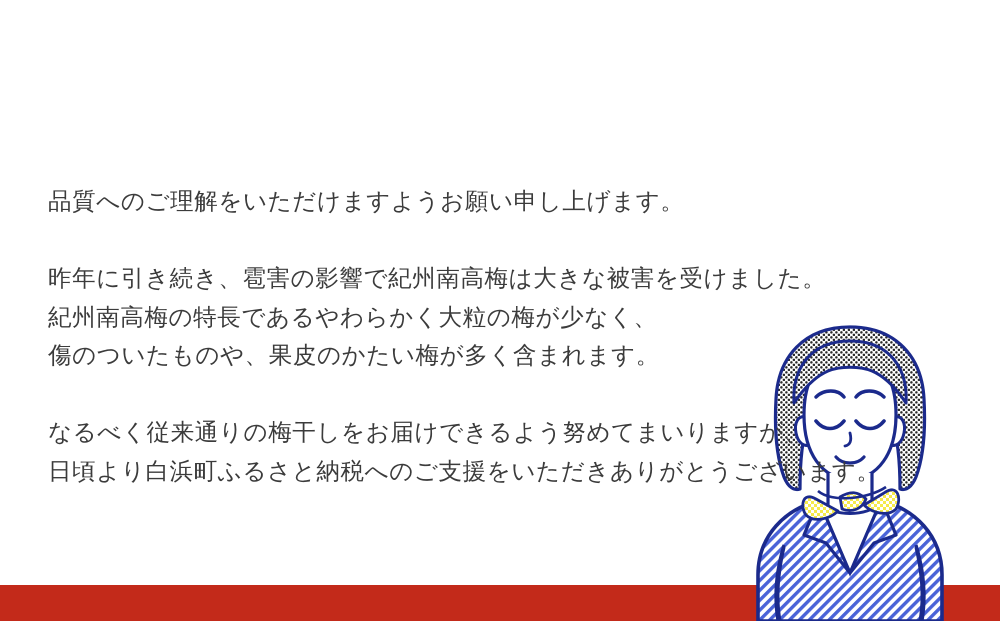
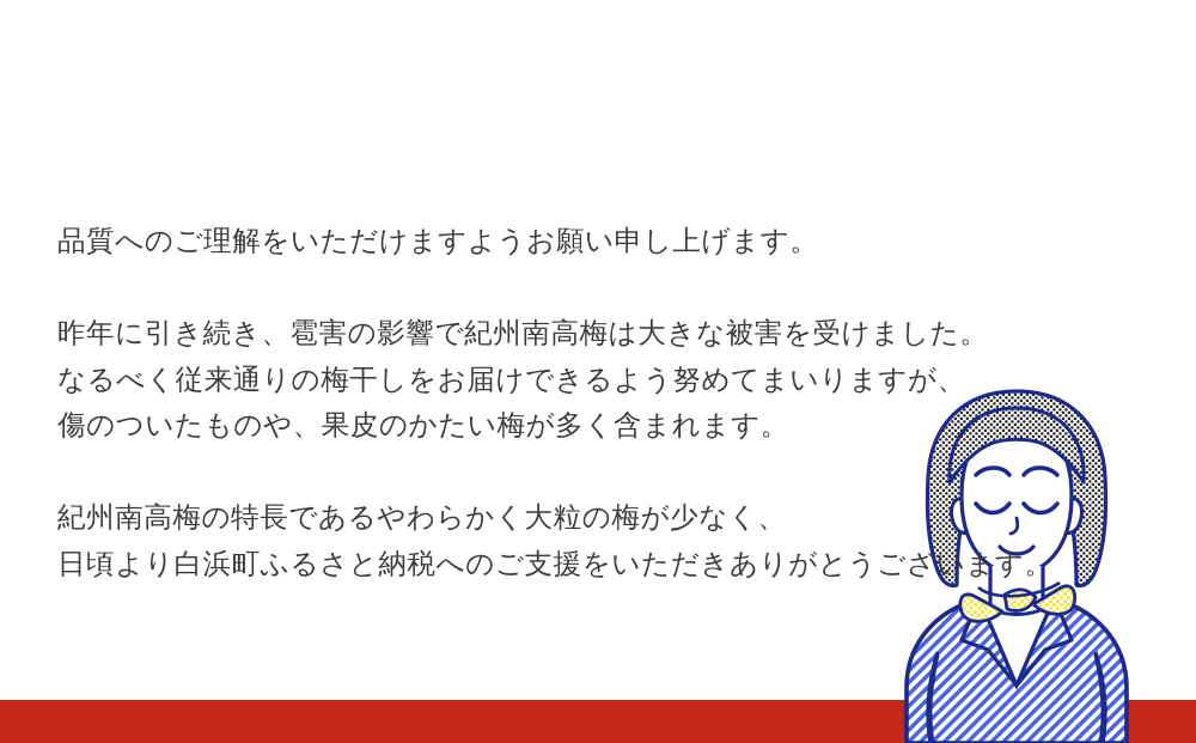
  品質へのご理解をいただけますようお願い申し上げます。
  昨年に引き続き、雹害の影響で紀州南高梅は大きな被害を受けました。
- 紀州南高梅の特長であるやわらかく大粒の梅が少なく、
+ なるべく従来通りの梅干しをお届けできるよう努めてまいりますが、
  傷のついたものや、果皮のかたい梅が多く含まれます。
- なるべく従来通りの梅干しをお届けできるよう努めてまいりますが、
+ 紀州南高梅の特長であるやわらかく大粒の梅が少なく、
  日頃より白浜町ふるさと納税へのご支援をいただきありがとうございます。
